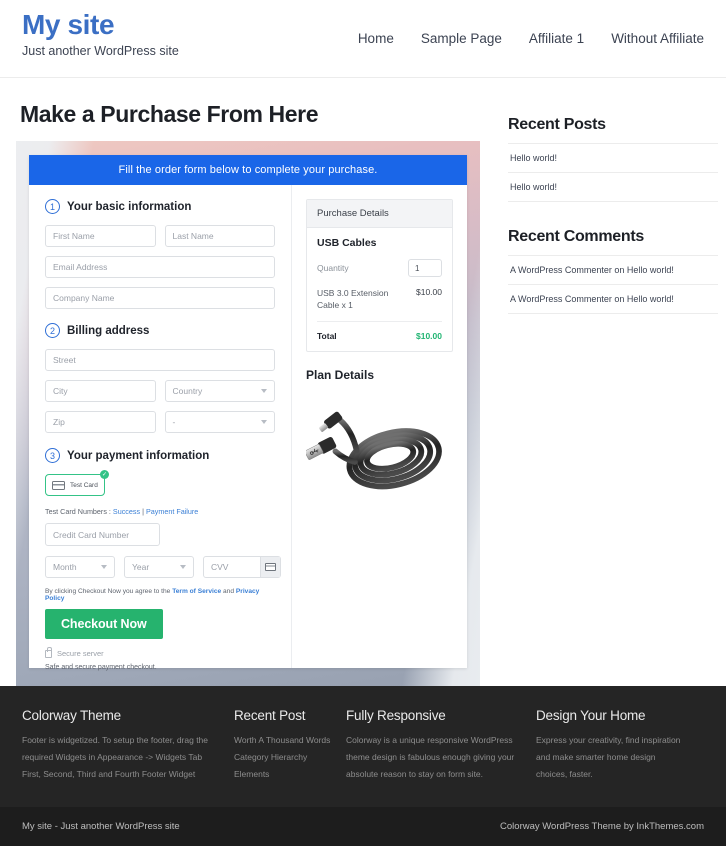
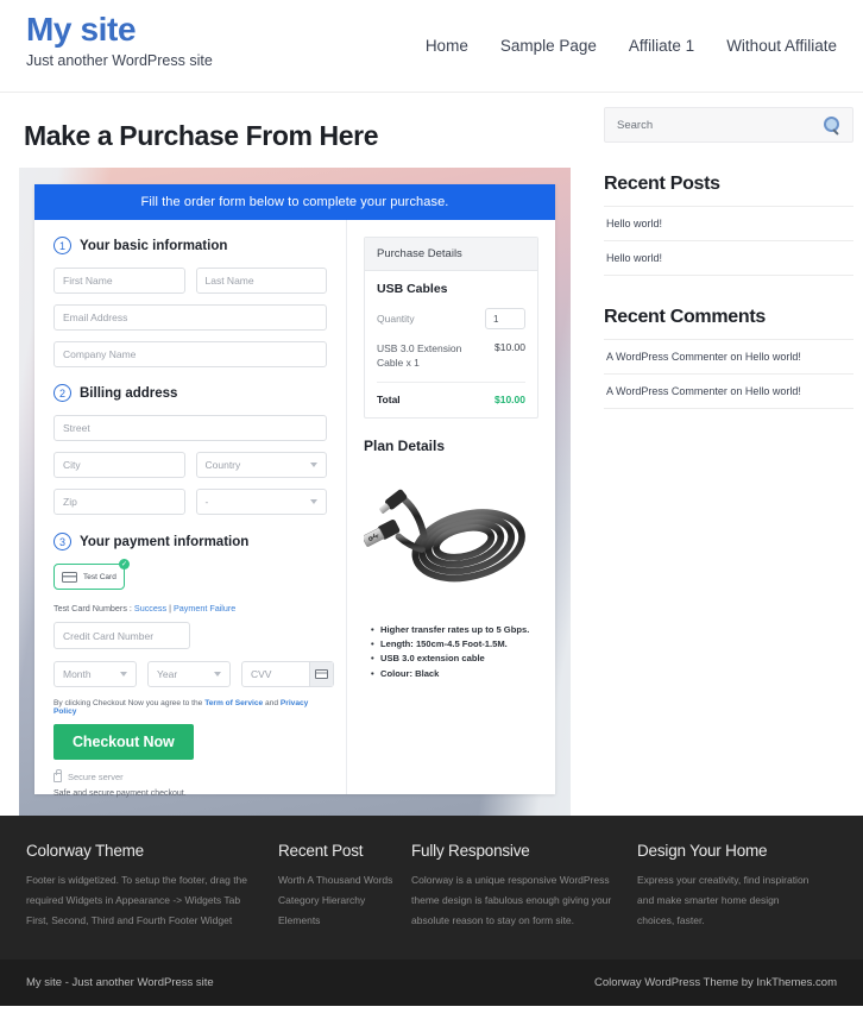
  My site
  Just another WordPress site
  Home
  Sample Page
  Affiliate 1
  Without Affiliate
  Make a Purchase From Here
  Fill the order form below to complete your purchase.
  1
  Your basic information
  First Name
  Last Name
  Email Address
  Company Name
  2
  Billing address
  Street
  City
  Country
  Zip
  -
  3
  Your payment information
  Test Card Numbers : Success | Payment Failure
  Credit Card Number
  Month
  Year
  CVV
  Checkout Now
  Secure server
  Purchase Details
  USB Cables
  Quantity
  1
  USB 3.0 Extension Cable x 1
  $10.00
  Total
  $10.00
  Plan Details
+ Higher transfer rates up to 5 Gbps.
+ Length: 150cm-4.5 Foot-1.5M.
+ USB 3.0 extension cable
+ Colour: Black
+ Search
  Recent Posts
  Hello world!
  Hello world!
  Recent Comments
  A WordPress Commenter on Hello world!
  A WordPress Commenter on Hello world!
  Colorway Theme
  Footer is widgetized. To setup the footer, drag the required Widgets in Appearance -> Widgets Tab First, Second, Third and Fourth Footer Widget
  Recent Post
  Worth A Thousand Words
  Category Hierarchy
  Elements
  Fully Responsive
  Colorway is a unique responsive WordPress theme design is fabulous enough giving your absolute reason to stay on form site.
  Design Your Home
  Express your creativity, find inspiration and make smarter home design choices, faster.
  My site - Just another WordPress site
  Colorway WordPress Theme by InkThemes.com
